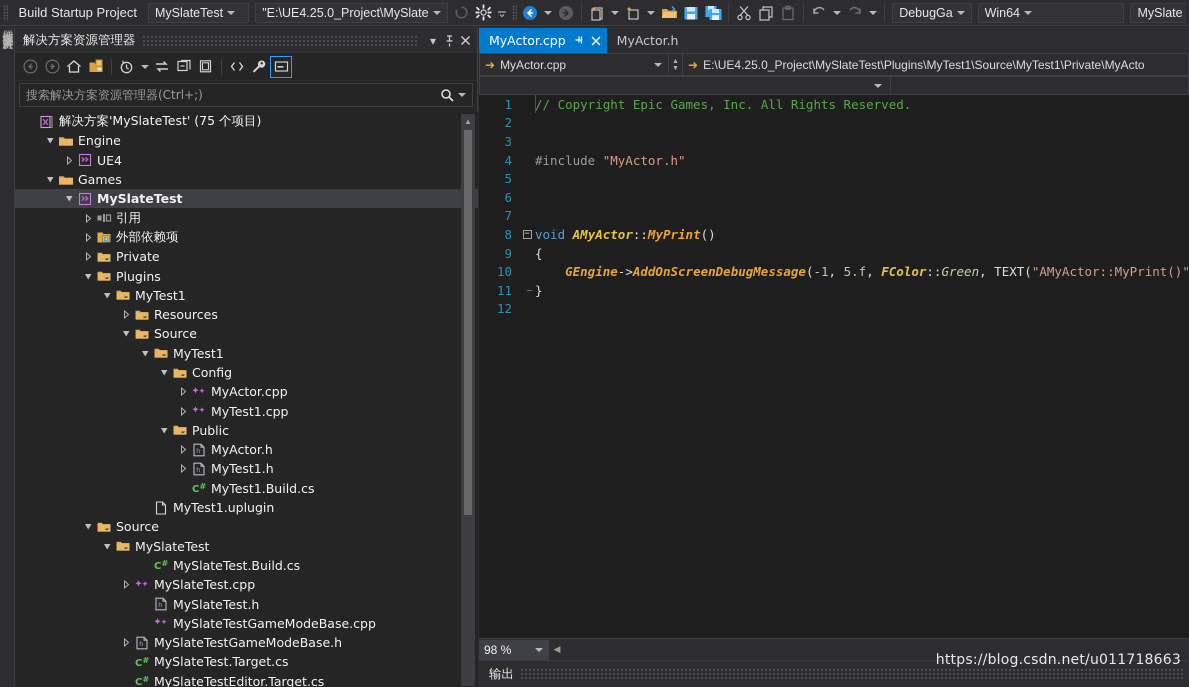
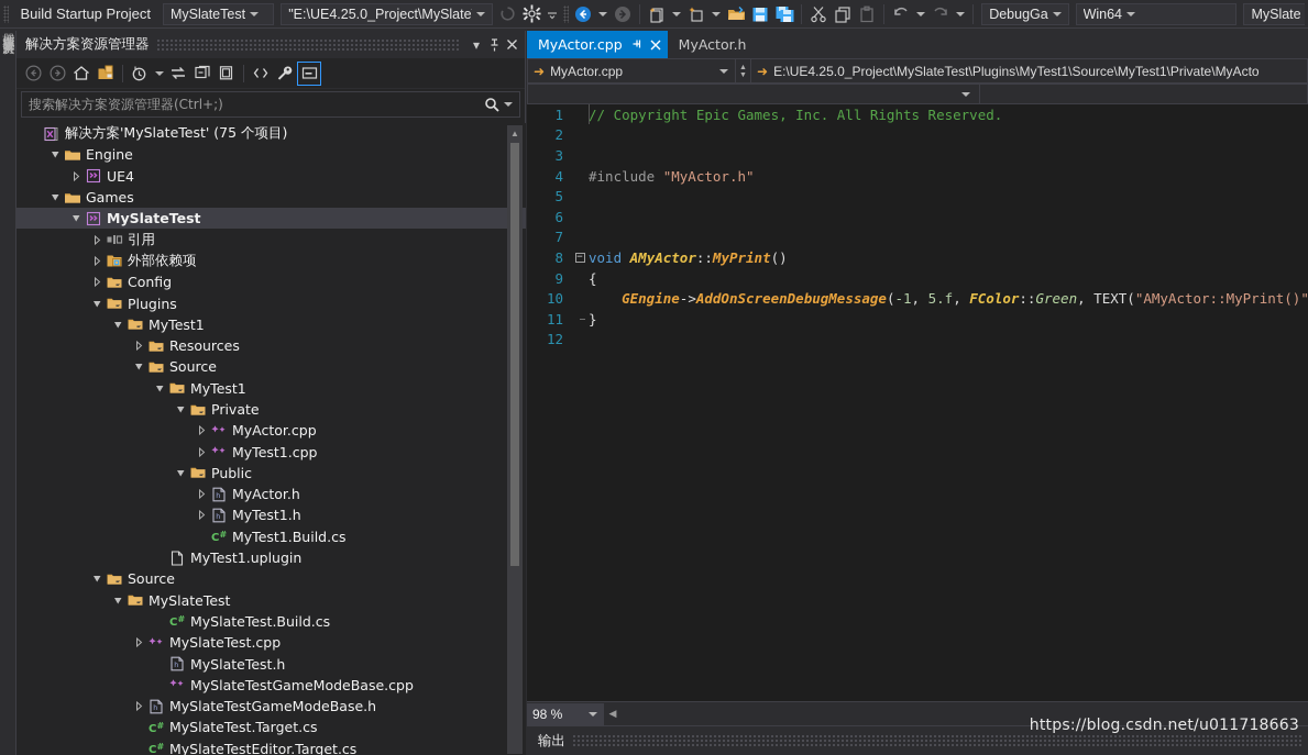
  Build Startup Project
  MySlateTest
  "E:\UE4.25.0_Project\MySlate
  DebugGa
  Win64
  MySlate
  解决方案资源管理器
  ▾
  搜索解决方案资源管理器(Ctrl+;)
  解决方案'MySlateTest' (75 个项目)
  Engine
  UE4
  Games
  MySlateTest
  引用
  外部依赖项
- Private
+ Config
  Plugins
  MyTest1
  Resources
  Source
  MyTest1
- Config
+ Private
  MyActor.cpp
  MyTest1.cpp
  Public
  h
  MyActor.h
  h
  MyTest1.h
  C
  #
  MyTest1.Build.cs
  MyTest1.uplugin
  Source
  MySlateTest
  C
  #
  MySlateTest.Build.cs
  MySlateTest.cpp
  h
  MySlateTest.h
  MySlateTestGameModeBase.cpp
  h
  MySlateTestGameModeBase.h
  C
  #
  MySlateTest.Target.cs
  C
  #
  MySlateTestEditor.Target.cs
  ▲
  MyActor.cpp
  MyActor.h
  ➜
  MyActor.cpp
  ➜
  E:\UE4.25.0_Project\MySlateTest\Plugins\MyTest1\Source\MyTest1\Private\MyActo
  1
  // Copyright Epic Games, Inc. All Rights Reserved.
  2
  3
  4
  #include "MyActor.h"
  5
  6
  7
  8
  −
  void AMyActor::MyPrint()
  9
  {
  10
  GEngine->AddOnScreenDebugMessage(-1, 5.f, FColor::Green, TEXT("AMyActor::MyPrint()"
  11
  }
  12
  98 %
  ◀
  输出
  https://blog.csdn.net/u011718663
